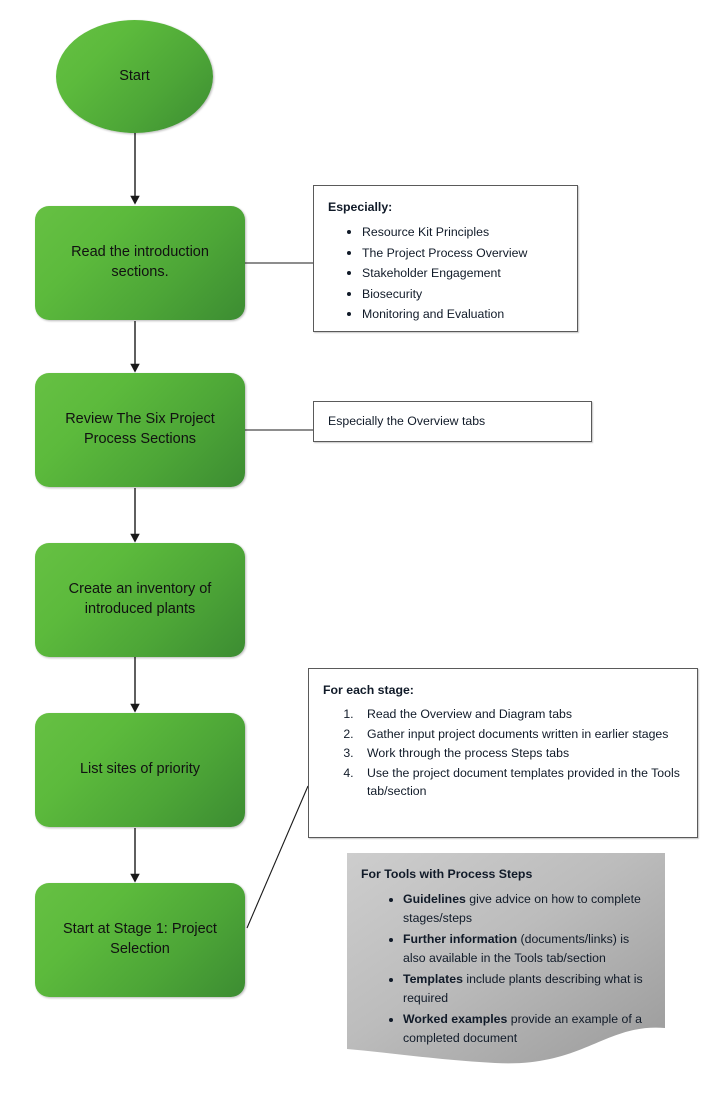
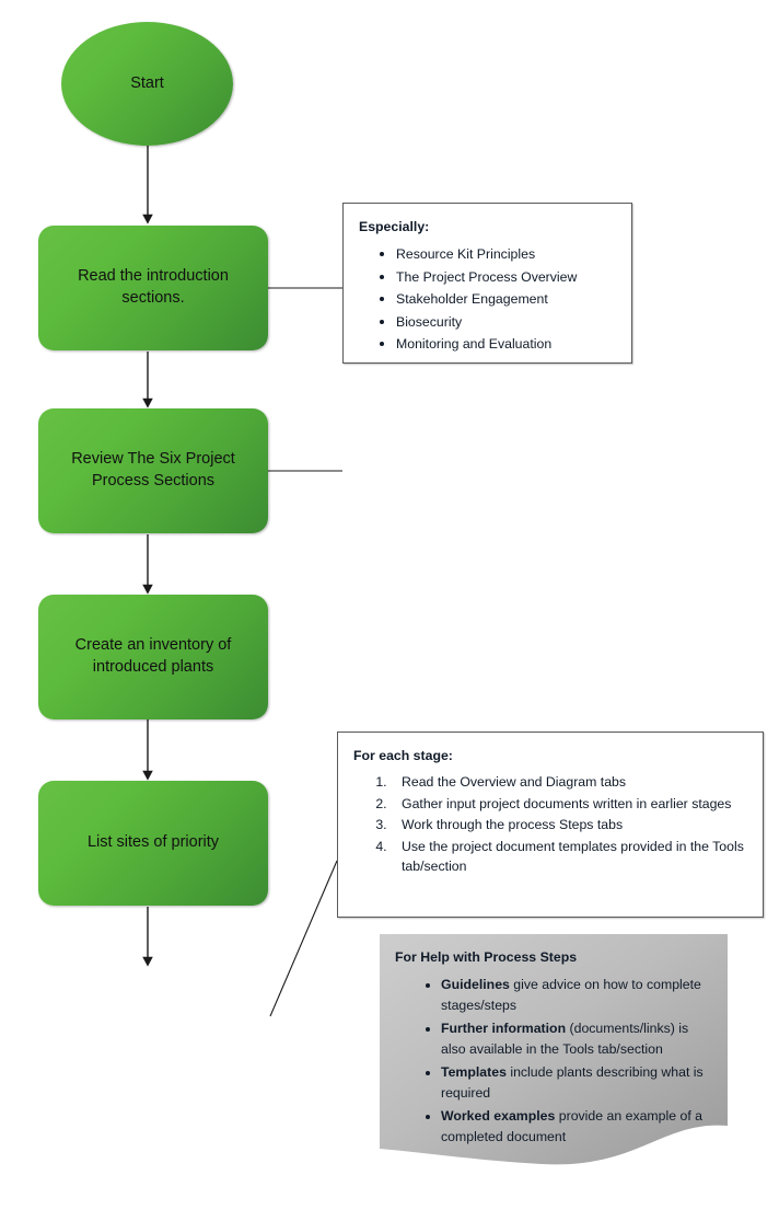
  Start
  Read the introduction sections.
  Review The Six Project Process Sections
  Create an inventory of introduced plants
  List sites of priority
- Start at Stage 1: Project Selection
  Especially:
  Resource Kit Principles
  The Project Process Overview
  Stakeholder Engagement
  Biosecurity
  Monitoring and Evaluation
- Especially the Overview tabs
  For each stage:
  Read the Overview and Diagram tabs
  Gather input project documents written in earlier stages
  Work through the process Steps tabs
  Use the project document templates provided in the Tools tab/section
- For Tools with Process Steps
+ For Help with Process Steps
  Guidelines give advice on how to complete stages/steps
  Further information (documents/links) is also available in the Tools tab/section
  Templates include plants describing what is required
  Worked examples provide an example of a completed document
